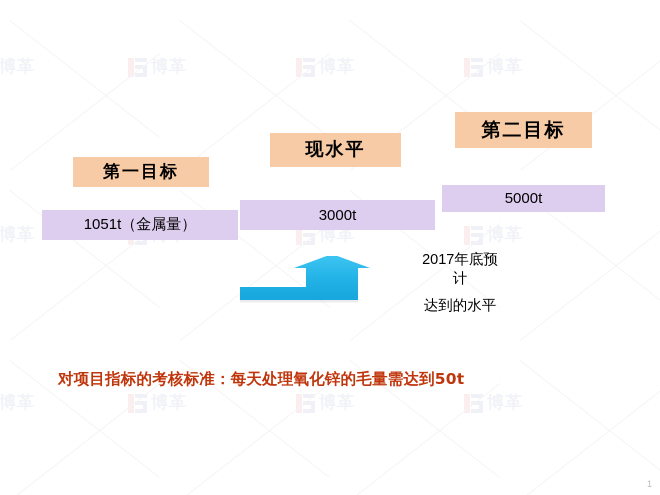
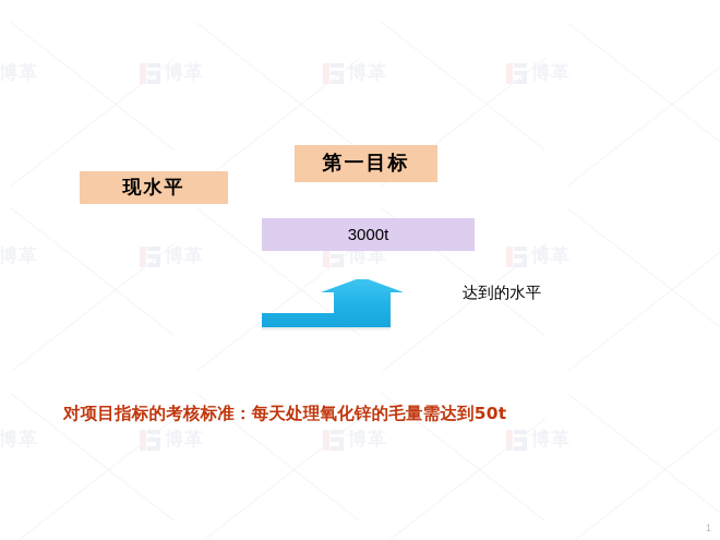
  博革
- 第二目标
- 5000t
- 现水平
+ 第一目标
  3000t
- 第一目标
+ 现水平
- 1051t（金属量）
- 2017年底预
- 计
  达到的水平
  对项目指标的考核标准：每天处理氧化锌的毛量需达到50t
  1
